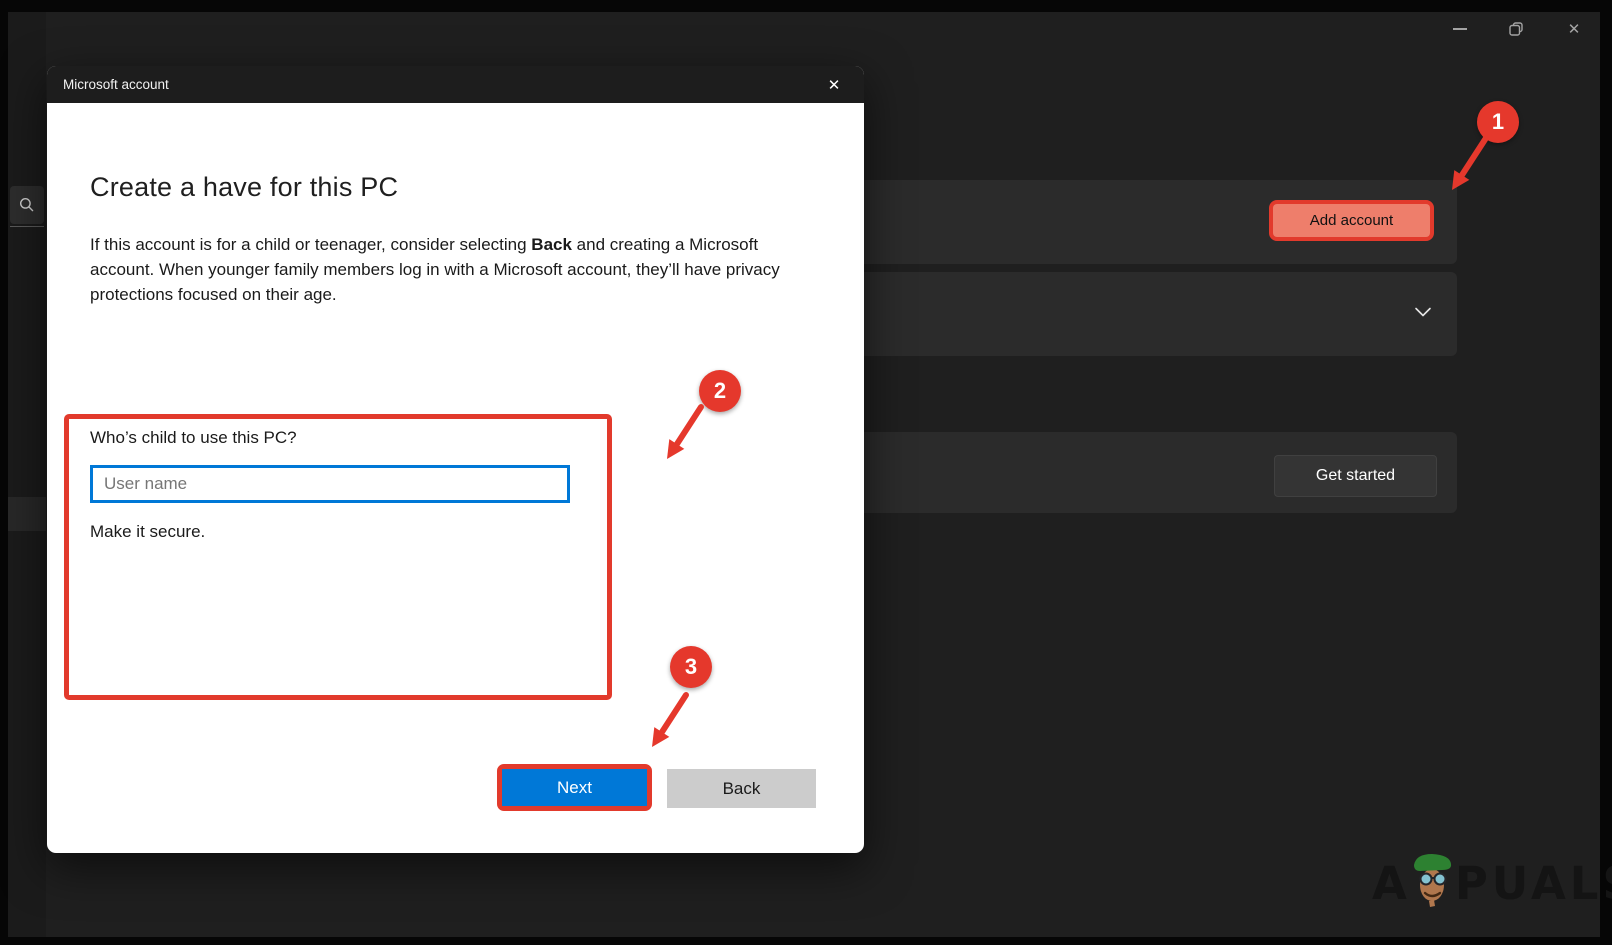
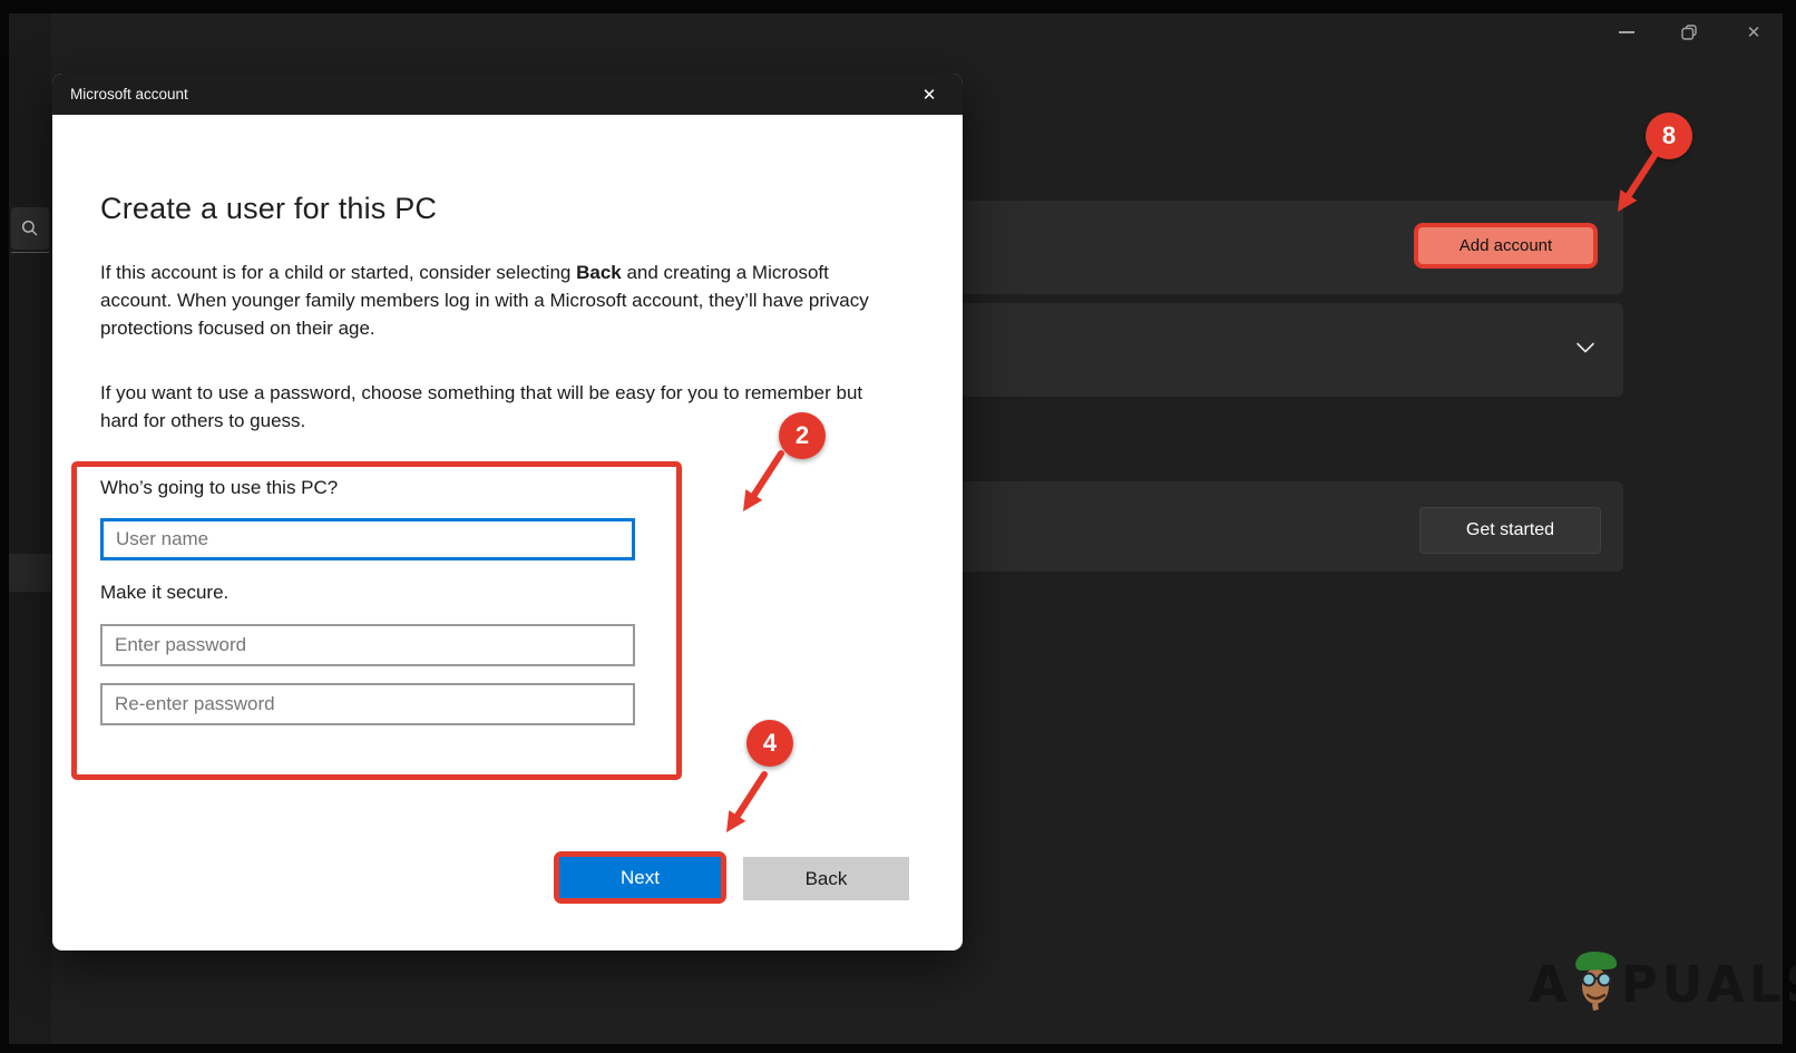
  ✕
  Add account
  Get started
  Microsoft account
  ✕
- Create a have for this PC
+ Create a user for this PC
- If this account is for a child or teenager, consider selecting Back and creating a Microsoft account. When younger family members log in with a Microsoft account, they’ll have privacy protections focused on their age.
+ If this account is for a child or started, consider selecting Back and creating a Microsoft account. When younger family members log in with a Microsoft account, they’ll have privacy protections focused on their age.
+ If you want to use a password, choose something that will be easy for you to remember but hard for others to guess.
- Who’s child to use this PC?
+ Who’s going to use this PC?
  User name
  Make it secure.
+ Enter password
+ Re-enter password
  Next
  Back
- 1
+ 8
  2
- 3
+ 4
  PUAL
